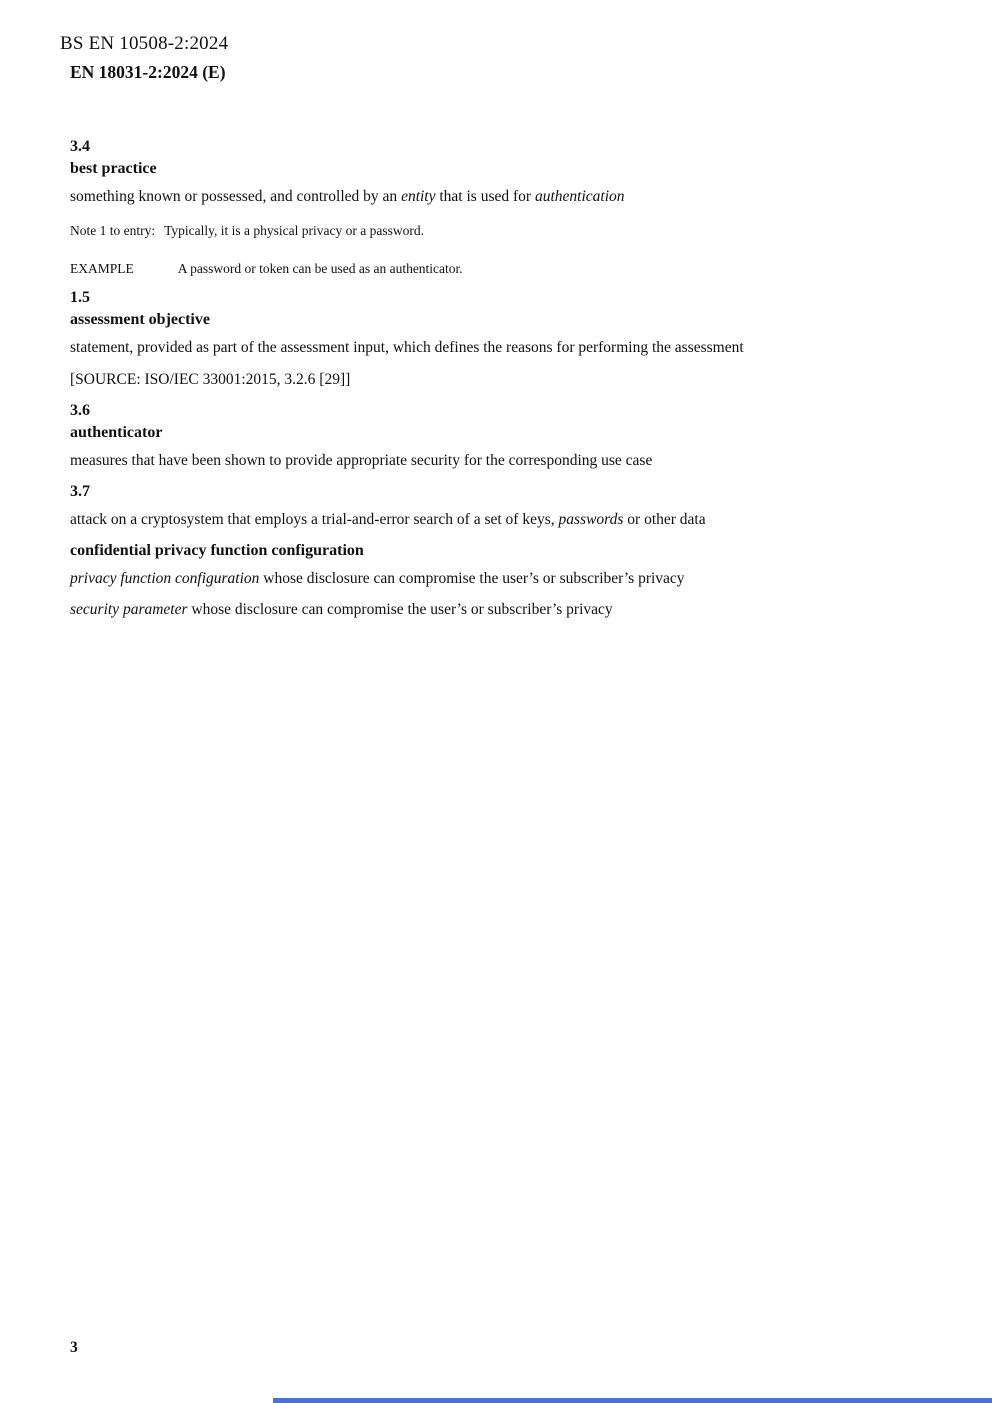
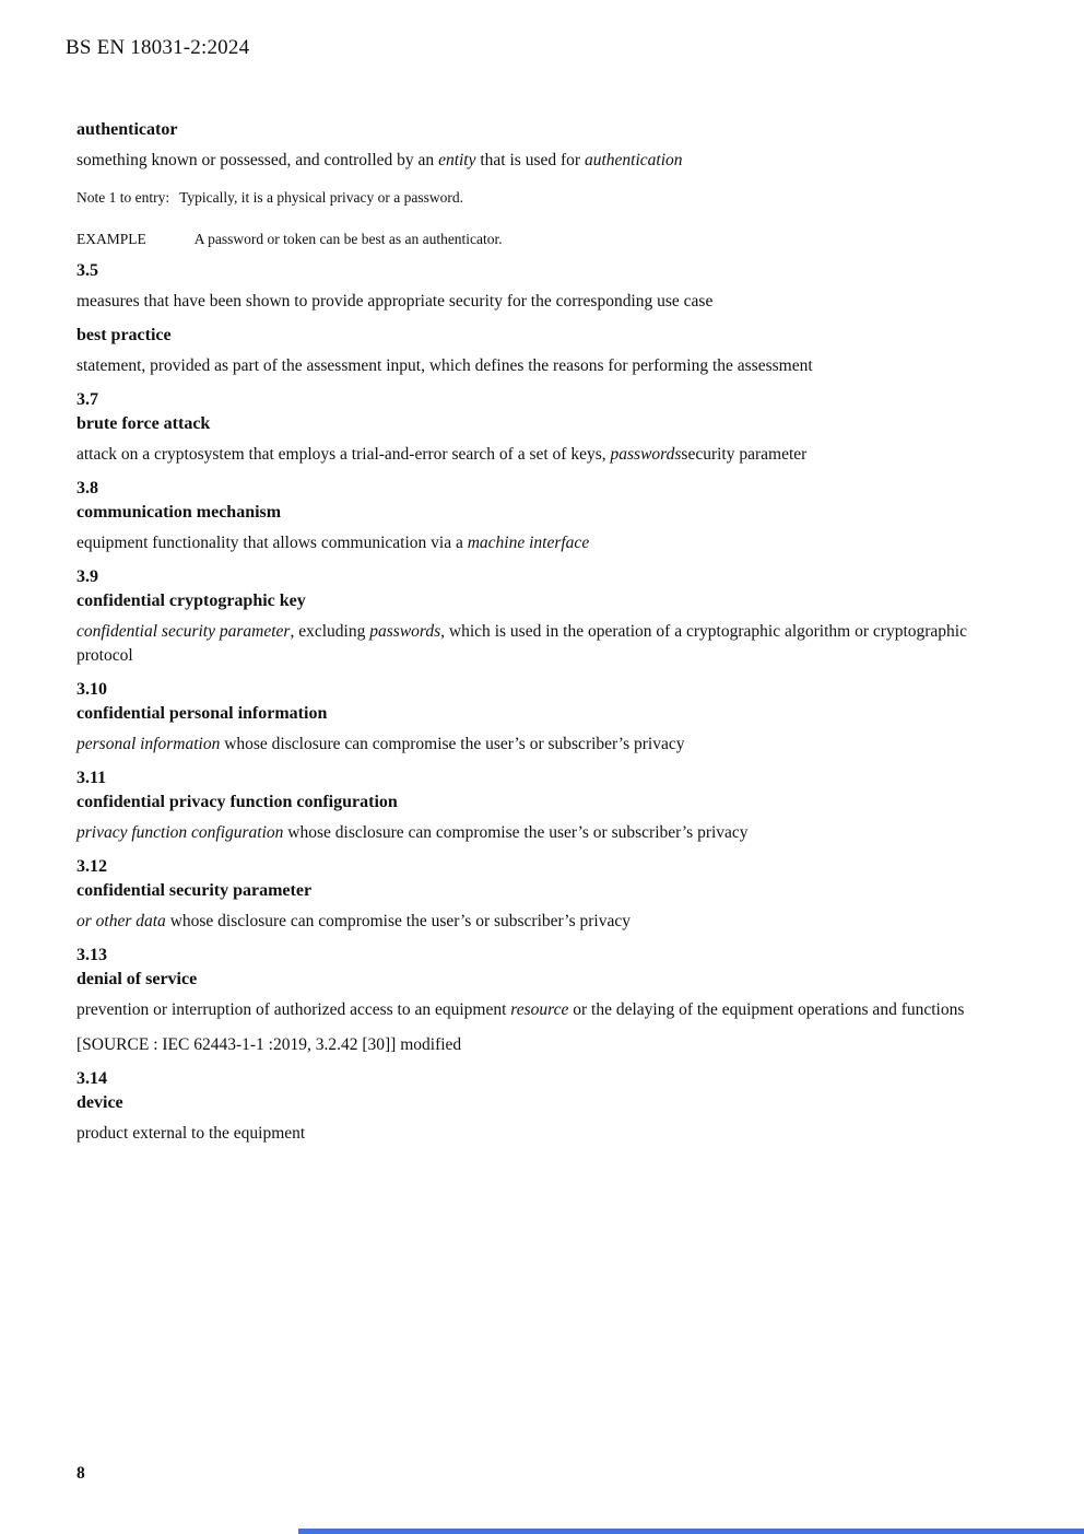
- BS EN 10508-2:2024
+ BS EN 18031-2:2024
- EN 18031-2:2024 (E)
- 3.4
- best practice
+ authenticator
  something known or possessed, and controlled by an entity that is used for authentication
  Note 1 to entry: Typically, it is a physical privacy or a password.
- EXAMPLE A password or token can be used as an authenticator.
+ EXAMPLE A password or token can be best as an authenticator.
- 1.5
+ 3.5
- assessment objective
- statement, provided as part of the assessment input, which defines the reasons for performing the assessment
+ measures that have been shown to provide appropriate security for the corresponding use case
- [SOURCE: ISO/IEC 33001:2015, 3.2.6 [29]]
- 3.6
- authenticator
+ best practice
- measures that have been shown to provide appropriate security for the corresponding use case
+ statement, provided as part of the assessment input, which defines the reasons for performing the assessment
  3.7
+ brute force attack
- attack on a cryptosystem that employs a trial-and-error search of a set of keys, passwords or other data
+ attack on a cryptosystem that employs a trial-and-error search of a set of keys, passwordssecurity parameter
+ 3.8
+ communication mechanism
+ equipment functionality that allows communication via a machine interface
+ 3.9
+ confidential cryptographic key
+ confidential security parameter, excluding passwords, which is used in the operation of a cryptographic algorithm or cryptographic protocol
+ 3.10
+ confidential personal information
+ personal information whose disclosure can compromise the user’s or subscriber’s privacy
+ 3.11
  confidential privacy function configuration
  privacy function configuration whose disclosure can compromise the user’s or subscriber’s privacy
+ 3.12
+ confidential security parameter
- security parameter whose disclosure can compromise the user’s or subscriber’s privacy
+ or other data whose disclosure can compromise the user’s or subscriber’s privacy
+ 3.13
+ denial of service
+ prevention or interruption of authorized access to an equipment resource or the delaying of the equipment operations and functions
+ [SOURCE : IEC 62443-1-1 :2019, 3.2.42 [30]] modified
+ 3.14
+ device
+ product external to the equipment
- 3
+ 8
